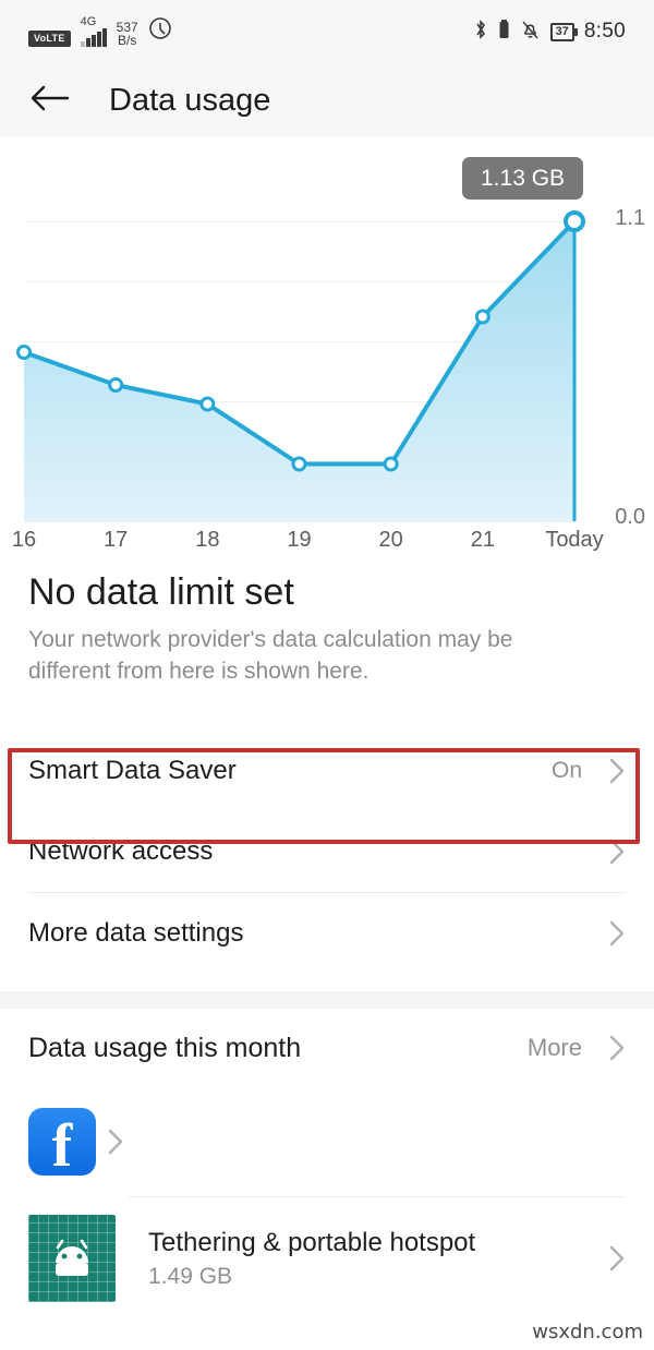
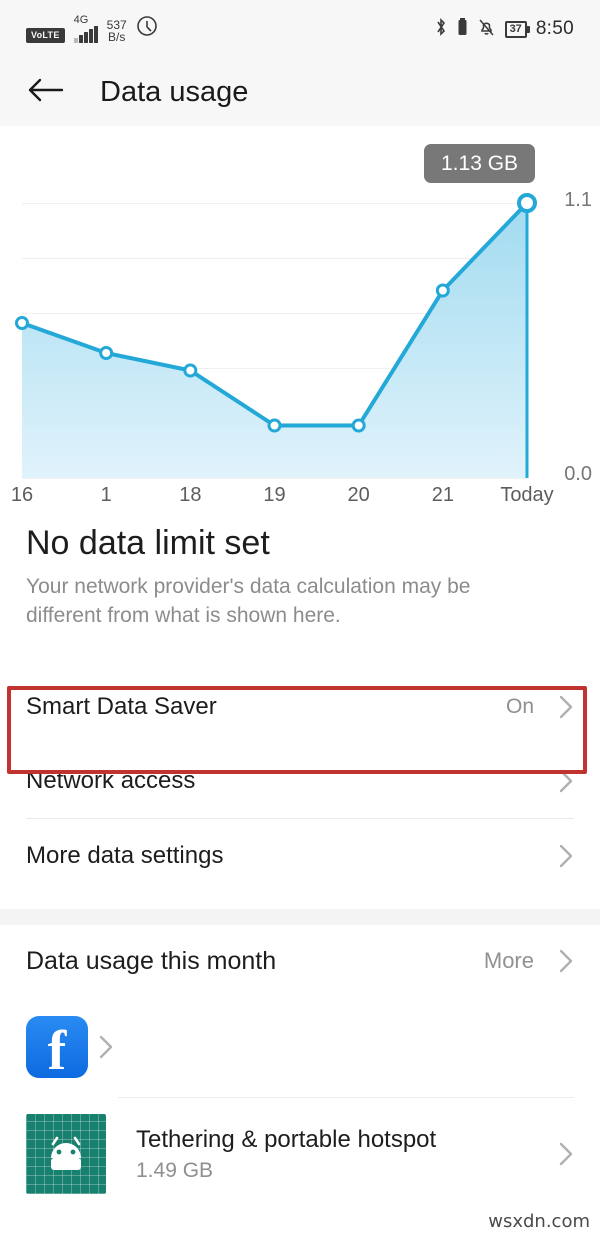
  VoLTE
  4G
  537
  B/s
  37
  8:50
  Data usage
  1.13 GB
  1.1
  0.0
  16
- 17
+ 1
  18
  19
  20
  21
  Today
  No data limit set
- Your network provider's data calculation may be different from here is shown here.
+ Your network provider's data calculation may be different from what is shown here.
  Smart Data Saver
  On
  Network access
  More data settings
  Data usage this month
  More
  f
  Tethering & portable hotspot
  1.49 GB
  wsxdn.com
